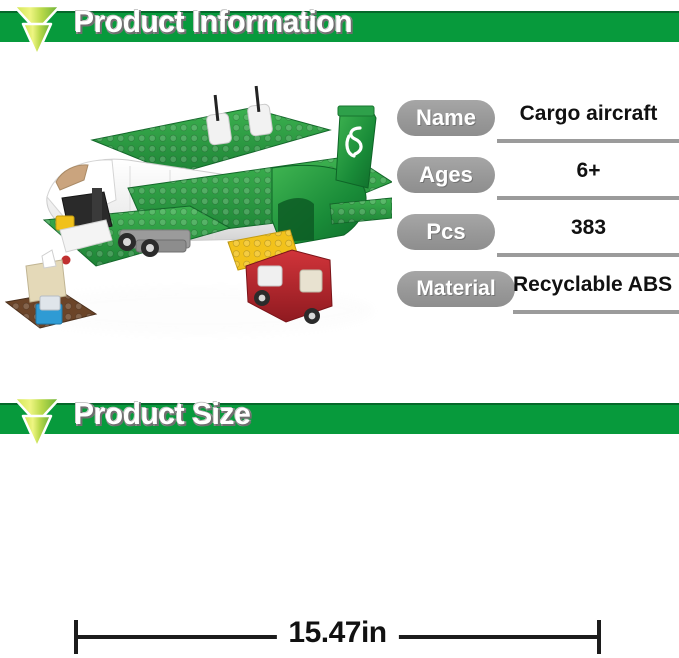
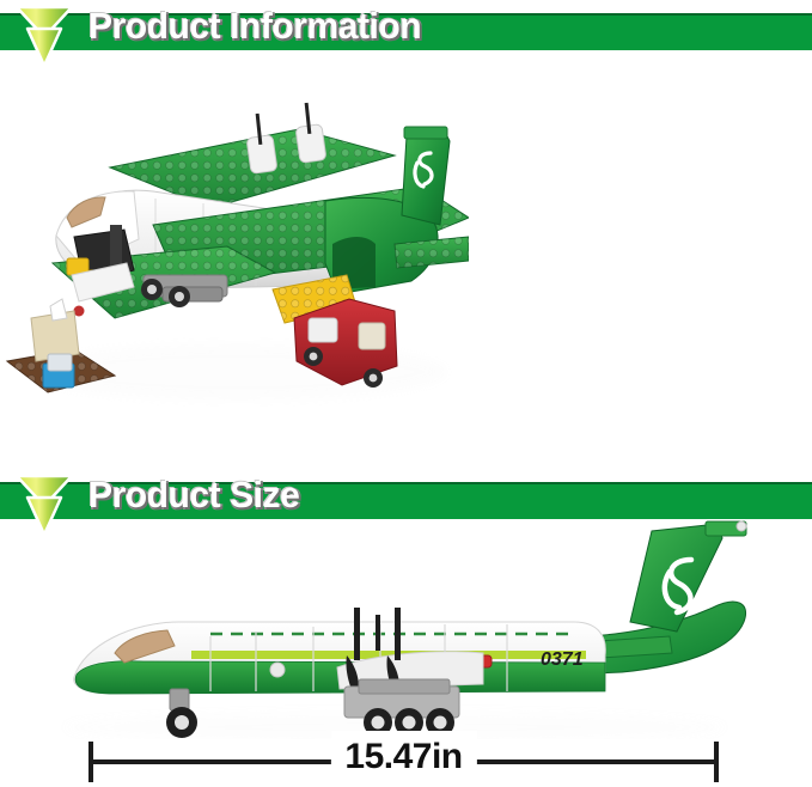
  Product Information
- Name
- Cargo aircraft
- Ages
- 6+
- Pcs
- 383
- Material
- Recyclable ABS
  Product Size
+ 0371
  15.47in
